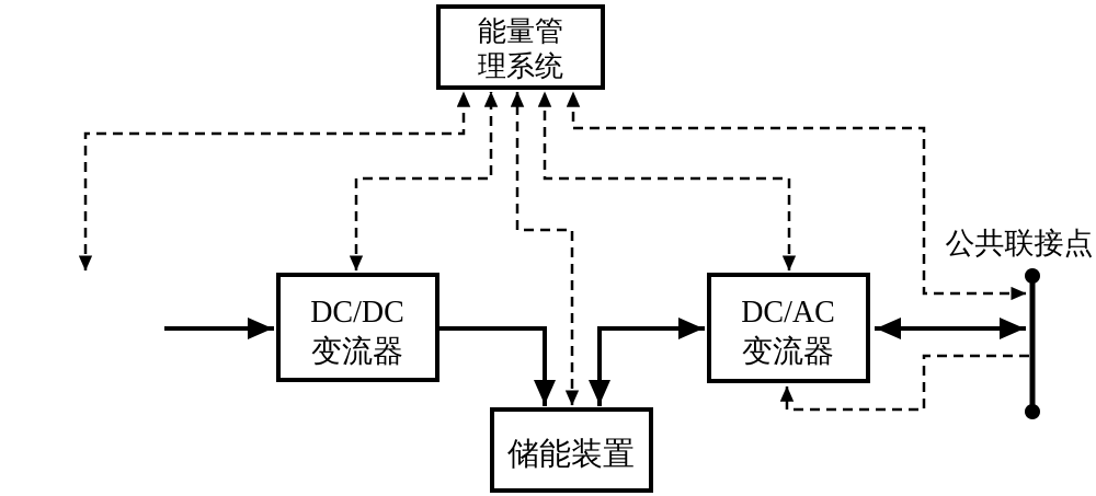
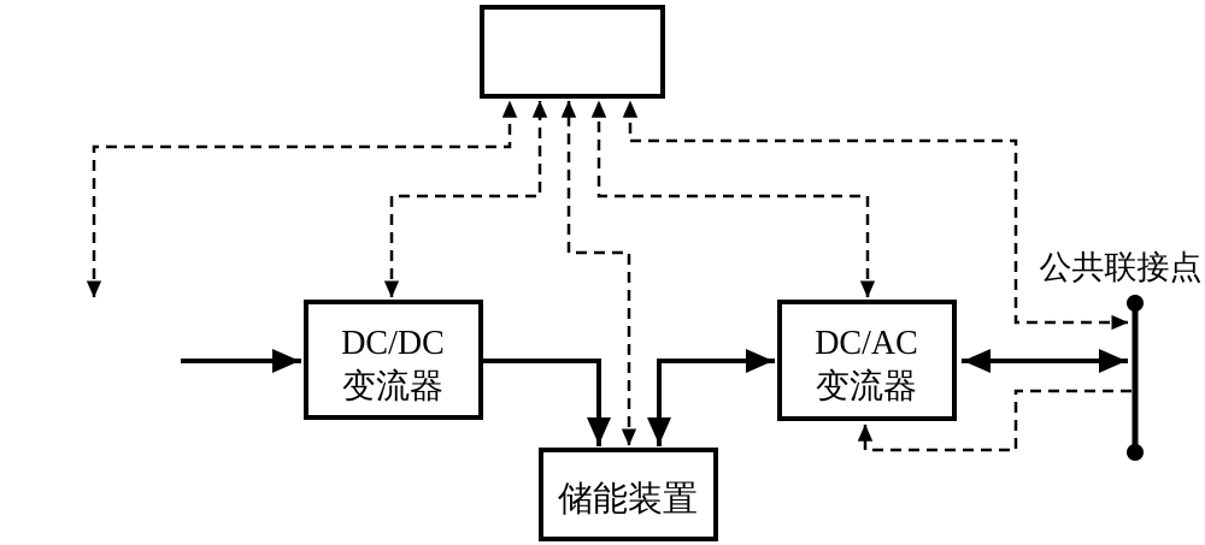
  公共联接点
- 能量管
- 理系统
  DC/DC
  变流器
  DC/AC
  变流器
  储能装置
